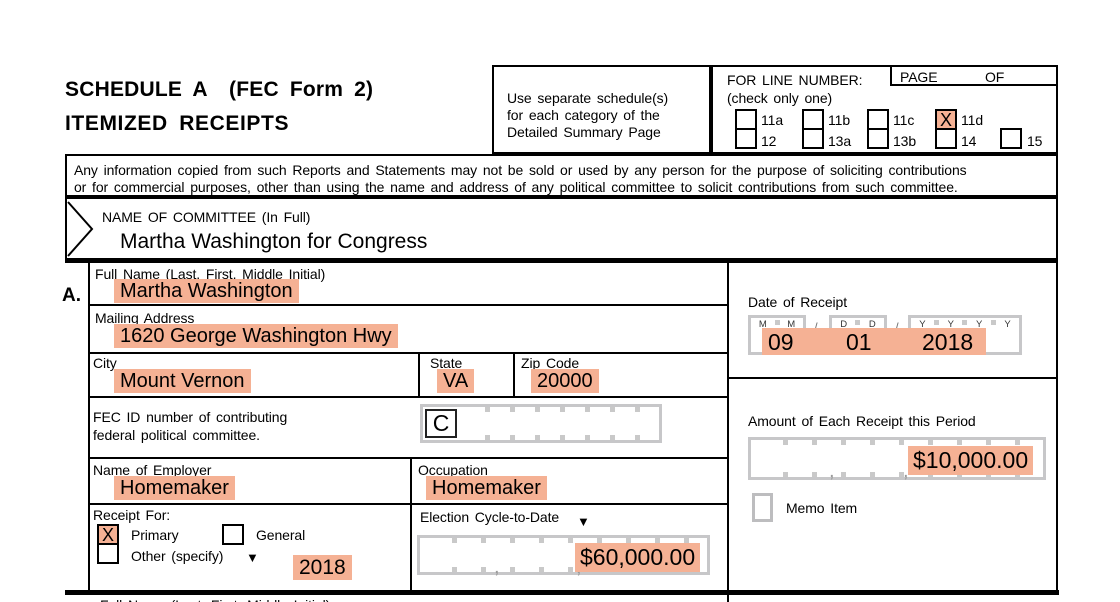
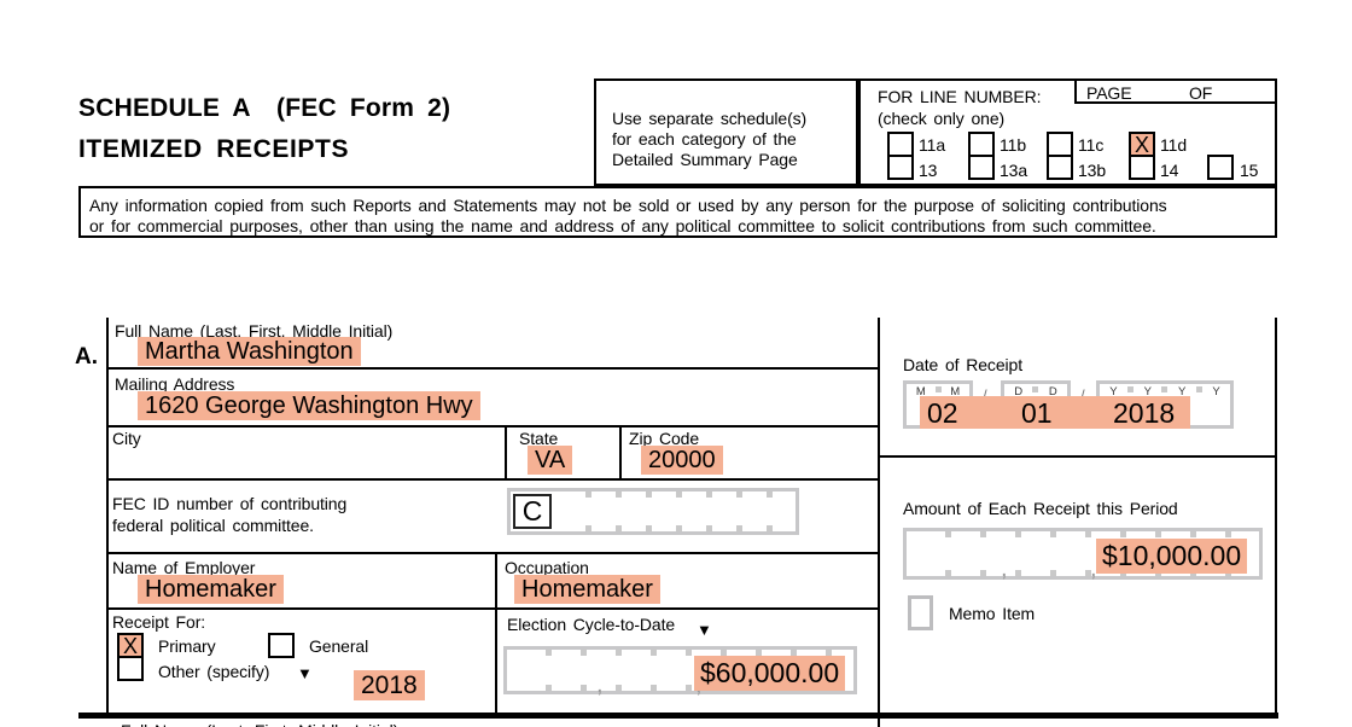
  SCHEDULE A (FEC Form 2)
  ITEMIZED RECEIPTS
  Use separate schedule(s)
  for each category of the
  Detailed Summary Page
  FOR LINE NUMBER:
  (check only one)
  PAGE
  OF
  11a
  11b
  11c
  X
  11d
- 12
+ 13
  13a
  13b
  14
  15
  Any information copied from such Reports and Statements may not be sold or used by any person for the purpose of soliciting contributions
  or for commercial purposes, other than using the name and address of any political committee to solicit contributions from such committee.
- NAME OF COMMITTEE (In Full)
- Martha Washington for Congress
  A.
  Full Name (Last, First, Middle Initial)
  Martha Washington
  Mailing Address
  1620 George Washington Hwy
  City
- Mount Vernon
  State
  VA
  Zip Code
  20000
  FEC ID number of contributing
  federal political committee.
  C
  Name of Employer
  Homemaker
  Occupation
  Homemaker
  Receipt For:
  X
  Primary
  General
  Other (specify)
  ▼
  2018
  Election Cycle-to-Date
  ▼
  ,
  $60,000.00
  Date of Receipt
  M
  M
  D
  D
  Y
  Y
  Y
  Y
- 09
+ 02
  01
  2018
  Amount of Each Receipt this Period
  ,
  ,
  $10,000.00
  Memo Item
